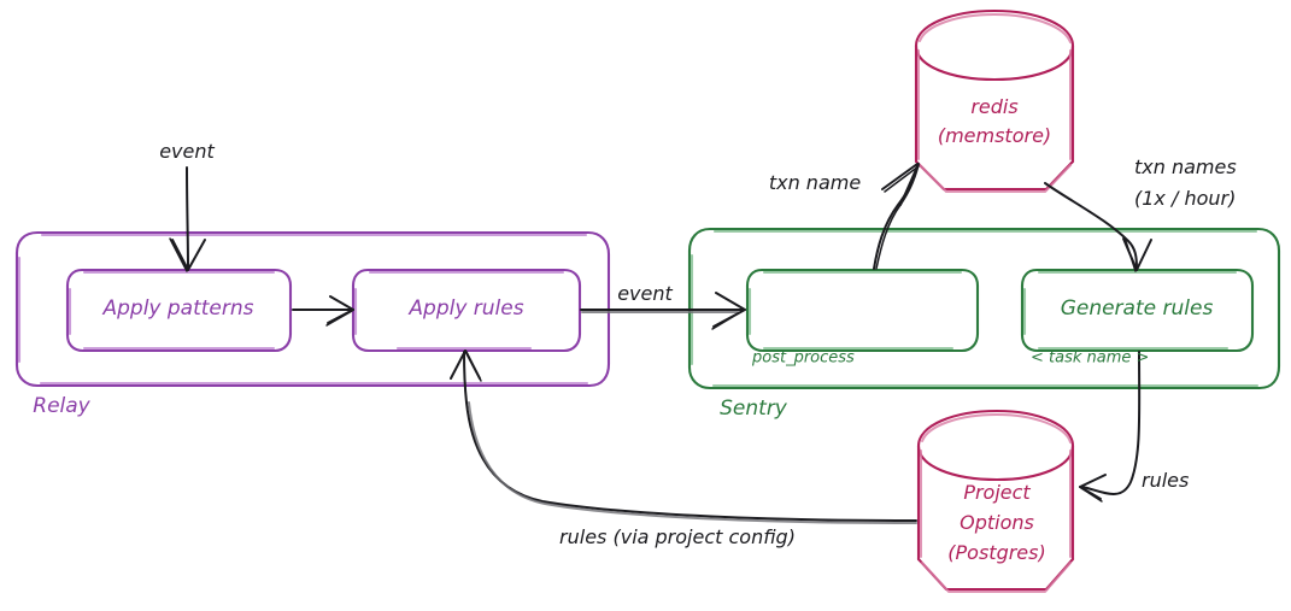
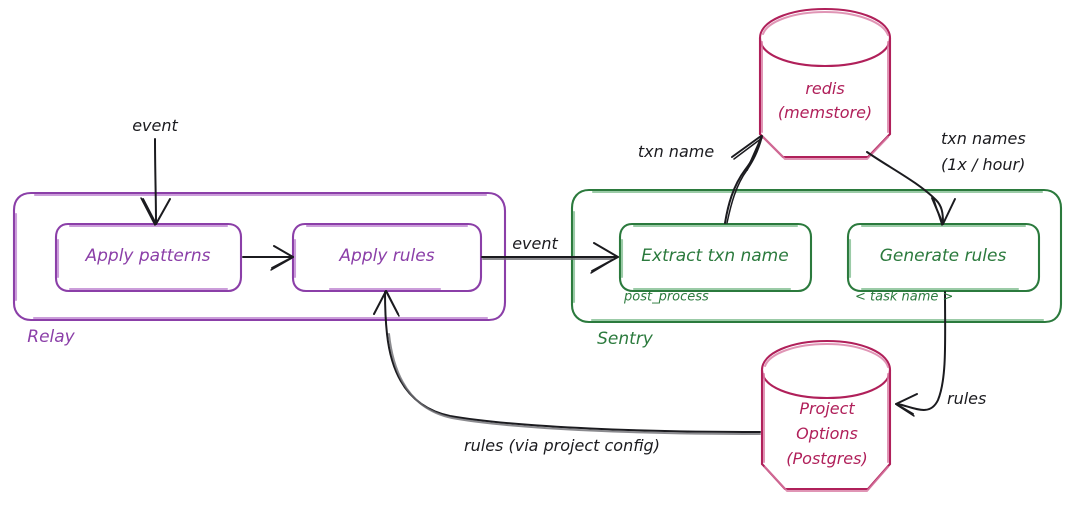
  Relay
  Sentry
  Apply patterns
  Apply rules
+ Extract txn name
  post_process
  Generate rules
  < task name >
  redis
  (memstore)
  Project
  Options
  (Postgres)
  event
  event
  txn name
  txn names
  (1x / hour)
  rules
  rules (via project config)
